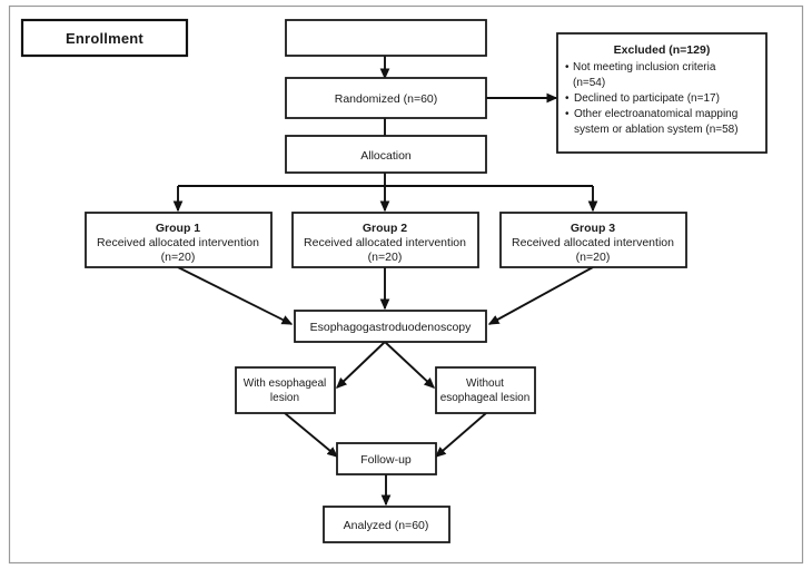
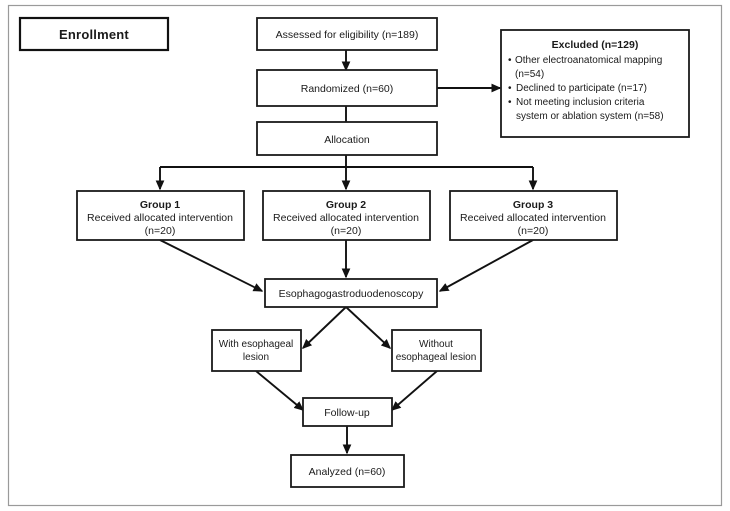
  Enrollment
+ Assessed for eligibility (n=189)
  Randomized (n=60)
  Allocation
  Excluded (n=129)
  •
- Not meeting inclusion criteria
+ Other electroanatomical mapping
  (n=54)
  •
  Declined to participate (n=17)
  •
- Other electroanatomical mapping
+ Not meeting inclusion criteria
  system or ablation system (n=58)
  Group 1
  Received allocated intervention
  (n=20)
  Group 2
  Received allocated intervention
  (n=20)
  Group 3
  Received allocated intervention
  (n=20)
  Esophagogastroduodenoscopy
  With esophageal
  lesion
  Without
  esophageal lesion
  Follow-up
  Analyzed (n=60)
